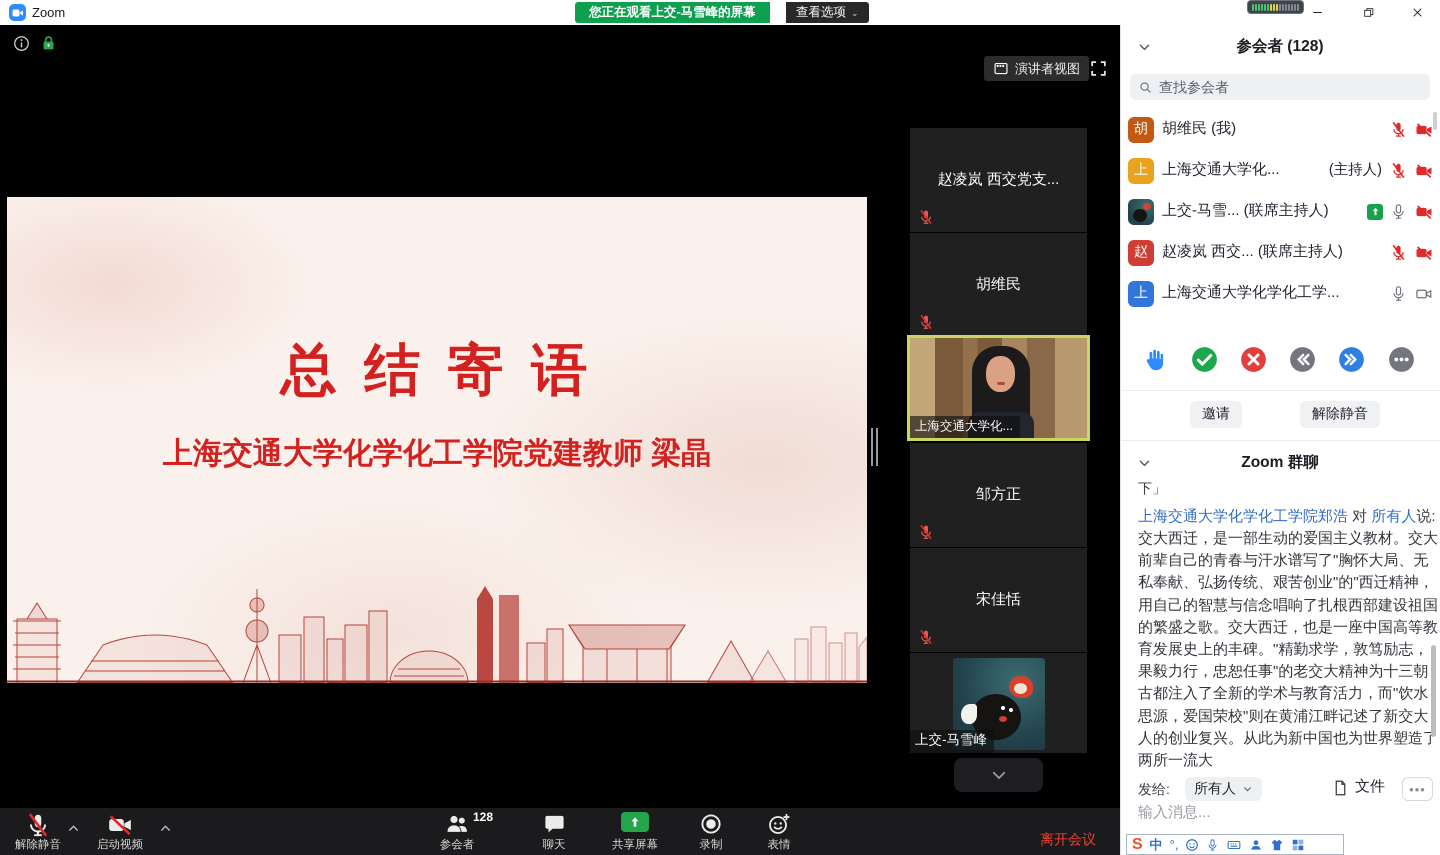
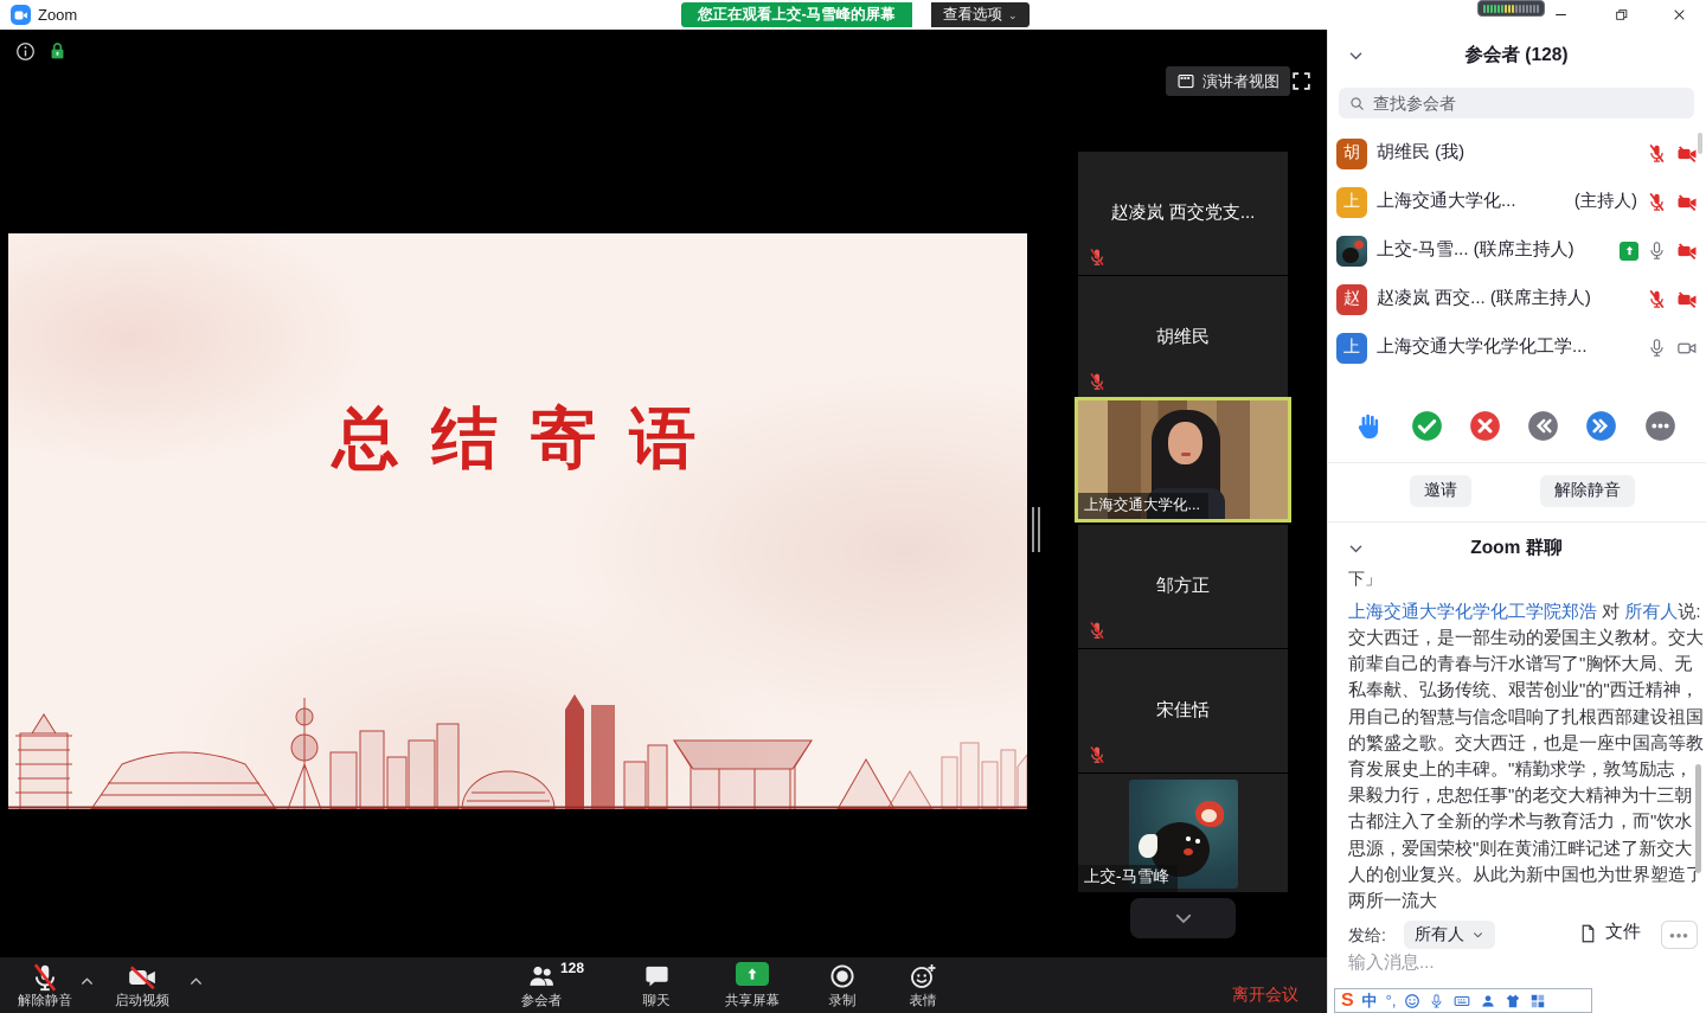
  Zoom
  您正在观看上交-马雪峰的屏幕
  查看选项 ⌄
  演讲者视图
  总 结 寄 语
- 上海交通大学化学化工学院党建教师 梁晶
  赵凌岚 西交党支...
  胡维民
  上海交通大学化...
  邹方正
  宋佳恬
  上交-马雪峰
  解除静音
  启动视频
  128
  参会者
  聊天
  共享屏幕
  录制
  表情
  离开会议
  参会者 (128)
  查找参会者
  胡
  胡维民 (我)
  上
  上海交通大学化...
  (主持人)
  上交-马雪... (联席主持人)
  赵
  赵凌岚 西交... (联席主持人)
  上
  上海交通大学化学化工学...
  邀请
  解除静音
  Zoom 群聊
  下」
  上海交通大学化学化工学院郑浩 对 所有人说:
  交大西迁，是一部生动的爱国主义教材。交大前辈自己的青春与汗水谱写了"胸怀大局、无私奉献、弘扬传统、艰苦创业"的"西迁精神，用自己的智慧与信念唱响了扎根西部建设祖国的繁盛之歌。交大西迁，也是一座中国高等教育发展史上的丰碑。"精勤求学，敦笃励志，果毅力行，忠恕任事"的老交大精神为十三朝古都注入了全新的学术与教育活力，而"饮水思源，爱国荣校"则在黄浦江畔记述了新交大人的创业复兴。从此为新中国也为世界塑造了两所一流大
  发给:
  所有人
  文件
  •••
  输入消息...
  S
  中
  °,
